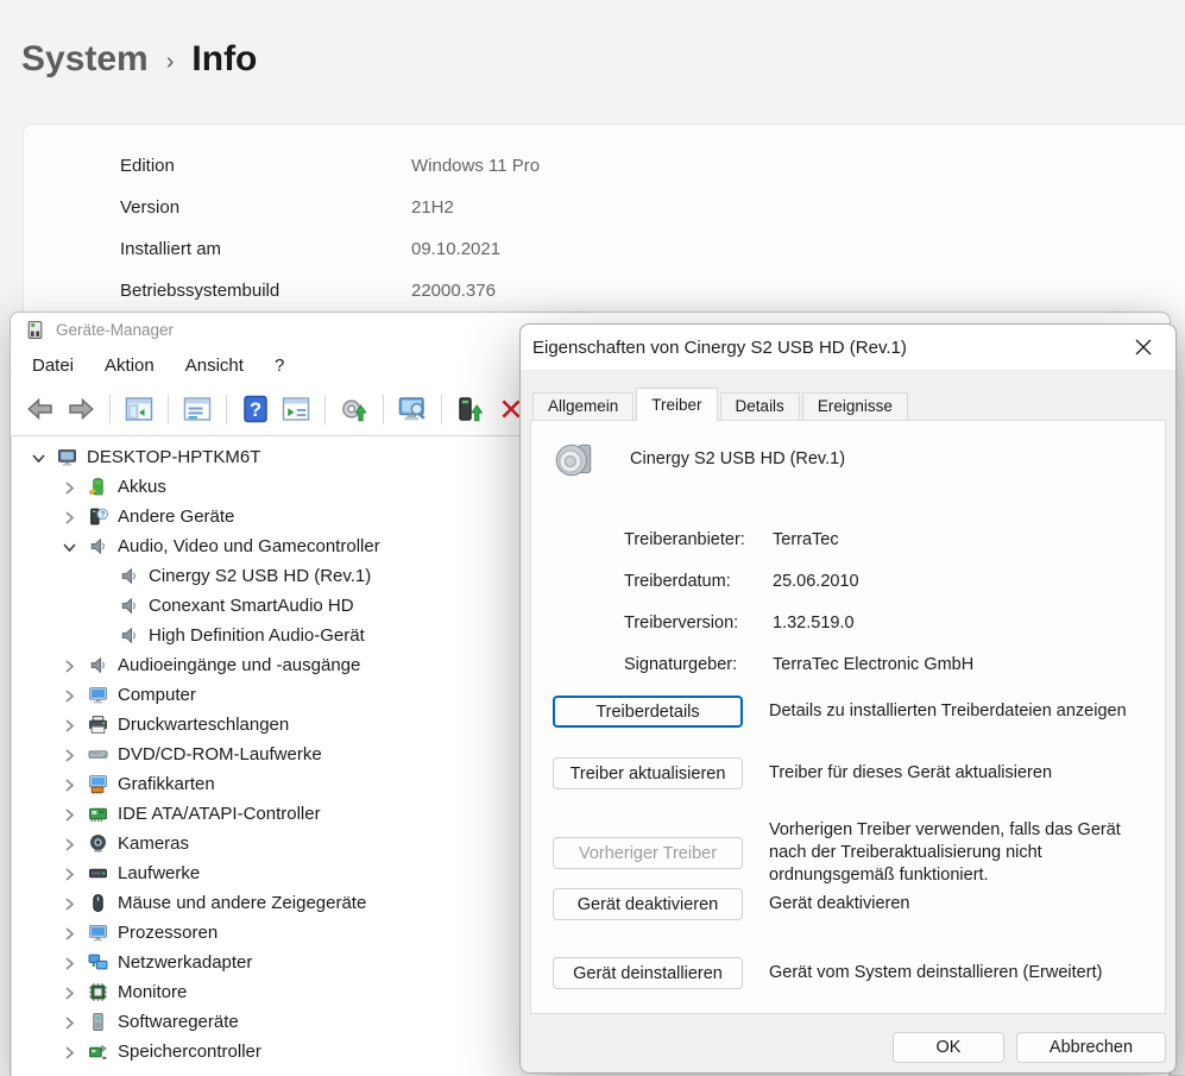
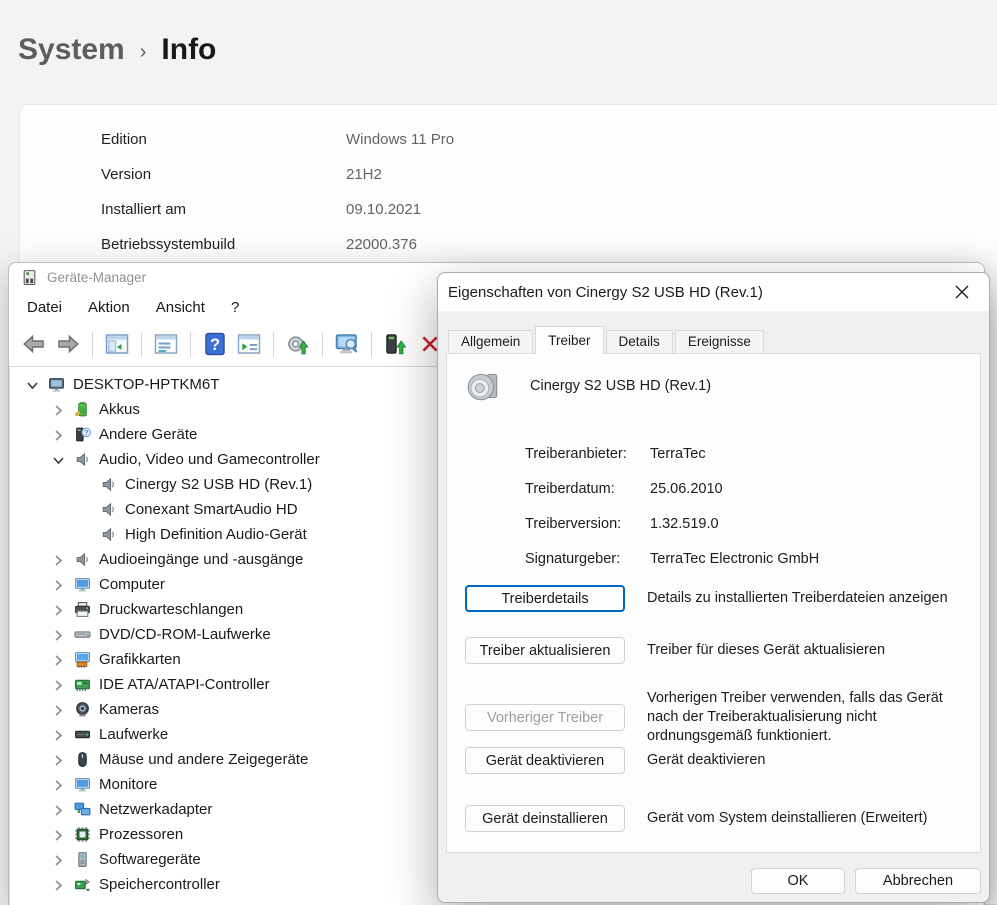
  System
  ›
  Info
  Edition
  Windows 11 Pro
  Version
  21H2
  Installiert am
  09.10.2021
  Betriebssystembuild
  22000.376
  Geräte-Manager
  Datei
  Aktion
  Ansicht
  ?
  ?
  DESKTOP-HPTKM6T
  Akkus
  ?
  Andere Geräte
  Audio, Video und Gamecontroller
  Cinergy S2 USB HD (Rev.1)
  Conexant SmartAudio HD
  High Definition Audio-Gerät
  Audioeingänge und -ausgänge
  Computer
  Druckwarteschlangen
  DVD/CD-ROM-Laufwerke
  Grafikkarten
  IDE ATA/ATAPI-Controller
  Kameras
  Laufwerke
  Mäuse und andere Zeigegeräte
- Prozessoren
+ Monitore
  Netzwerkadapter
- Monitore
+ Prozessoren
  Softwaregeräte
  Speichercontroller
  Eigenschaften von Cinergy S2 USB HD (Rev.1)
  Allgemein
  Treiber
  Details
  Ereignisse
  Cinergy S2 USB HD (Rev.1)
  Treiberanbieter:
  TerraTec
  Treiberdatum:
  25.06.2010
  Treiberversion:
  1.32.519.0
  Signaturgeber:
  TerraTec Electronic GmbH
  Treiberdetails
  Details zu installierten Treiberdateien anzeigen
  Treiber aktualisieren
  Treiber für dieses Gerät aktualisieren
  Vorheriger Treiber
  Vorherigen Treiber verwenden, falls das Gerät nach der Treiberaktualisierung nicht ordnungsgemäß funktioniert.
  Gerät deaktivieren
  Gerät deaktivieren
  Gerät deinstallieren
  Gerät vom System deinstallieren (Erweitert)
  OK
  Abbrechen
